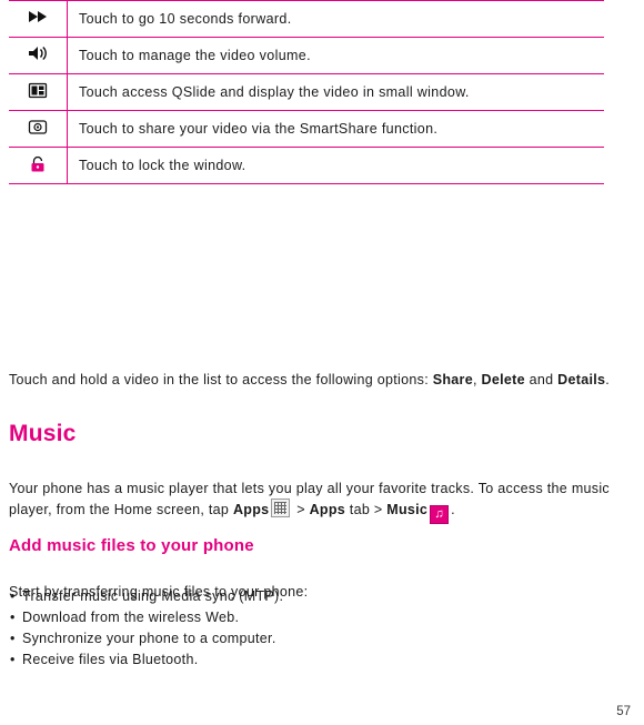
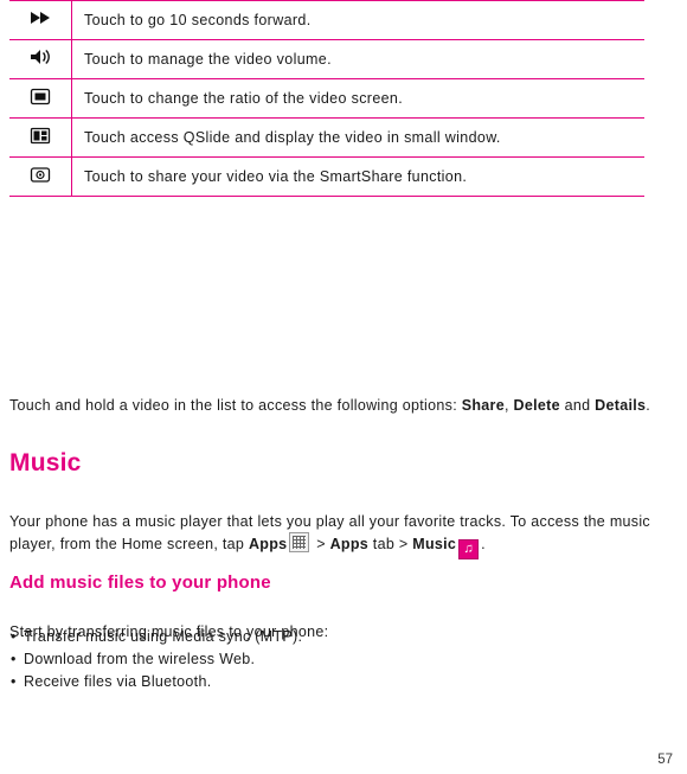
  	Touch to go 10 seconds forward.
  	Touch to manage the video volume.
+ 	Touch to change the ratio of the video screen.
  	Touch access QSlide and display the video in small window.
  	Touch to share your video via the SmartShare function.
- 	Touch to lock the window.
  Touch and hold a video in the list to access the following options: Share, Delete and Details.
  Music
  Your phone has a music player that lets you play all your favorite tracks. To access the music player, from the Home screen, tap Apps > Apps tab > Music ♫ .
  Add music files to your phone
  Start by transferring music files to your phone:
  Transfer music using Media sync (MTP).
  Download from the wireless Web.
- Synchronize your phone to a computer.
  Receive files via Bluetooth.
  57
